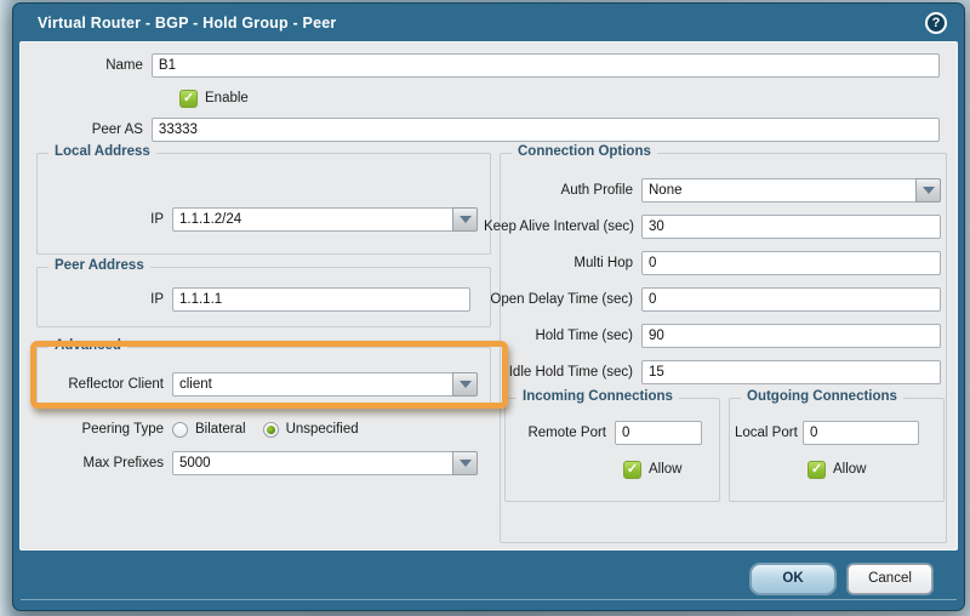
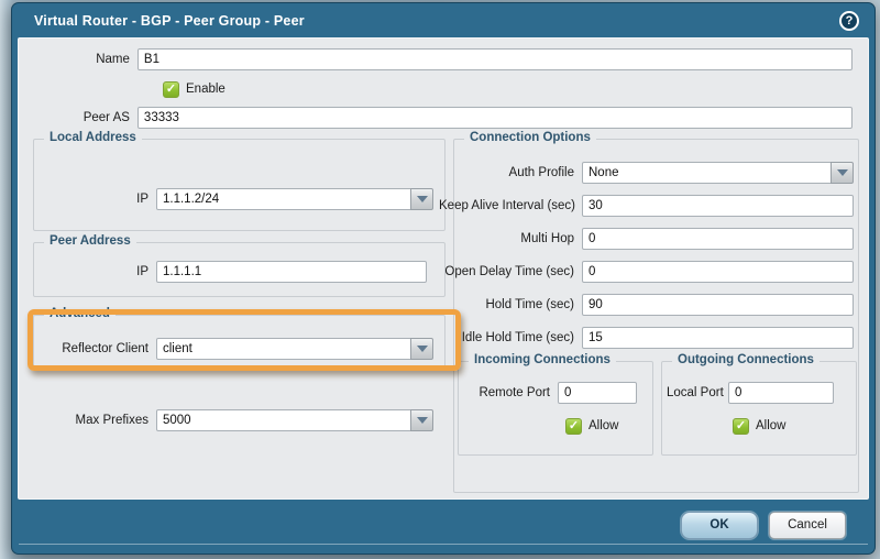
- Virtual Router - BGP - Hold Group - Peer
+ Virtual Router - BGP - Peer Group - Peer
  ?
  Name
  B1
  ✓
  Enable
  Peer AS
  33333
  Local Address
  IP
  1.1.1.2/24
  Peer Address
  IP
  1.1.1.1
  Advanced
  Reflector Client
  client
- Peering Type
- Bilateral
- Unspecified
  Max Prefixes
  5000
  Connection Options
  Auth Profile
  None
  Keep Alive Interval (sec)
  30
  Multi Hop
  0
  Open Delay Time (sec)
  0
  Hold Time (sec)
  90
  Idle Hold Time (sec)
  15
  Incoming Connections
  Remote Port
  0
  ✓
  Allow
  Outgoing Connections
  Local Port
  0
  ✓
  Allow
  OK
  Cancel
